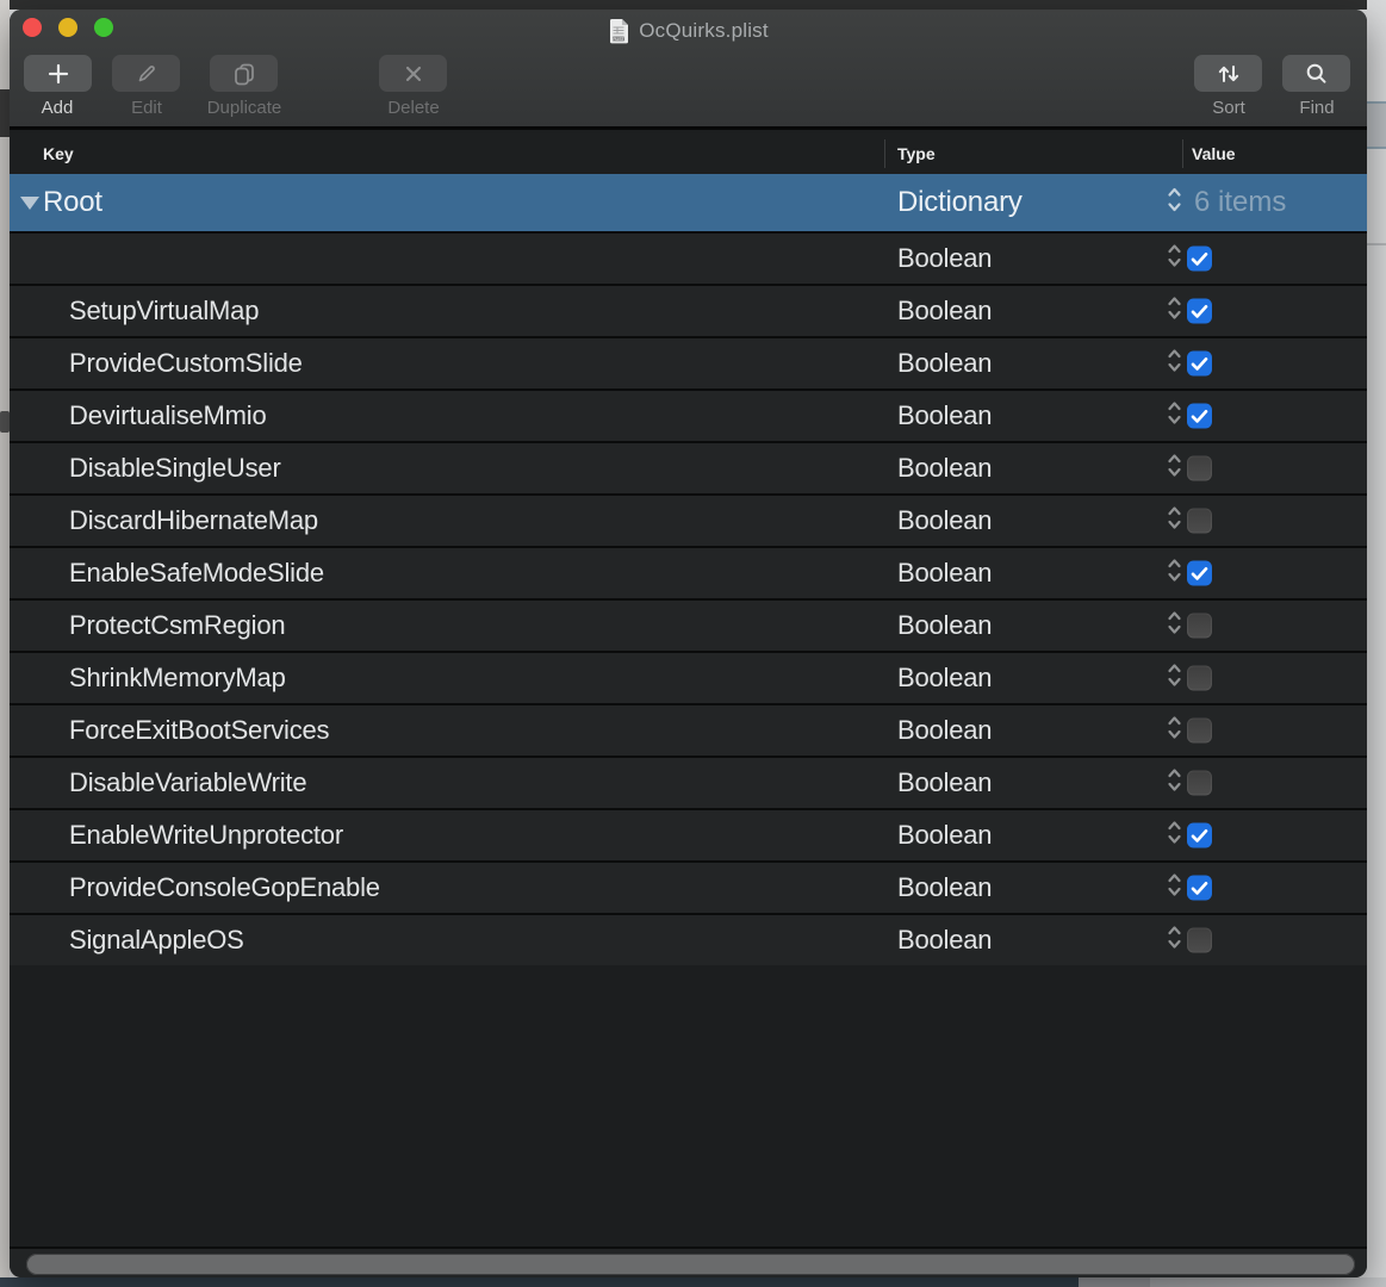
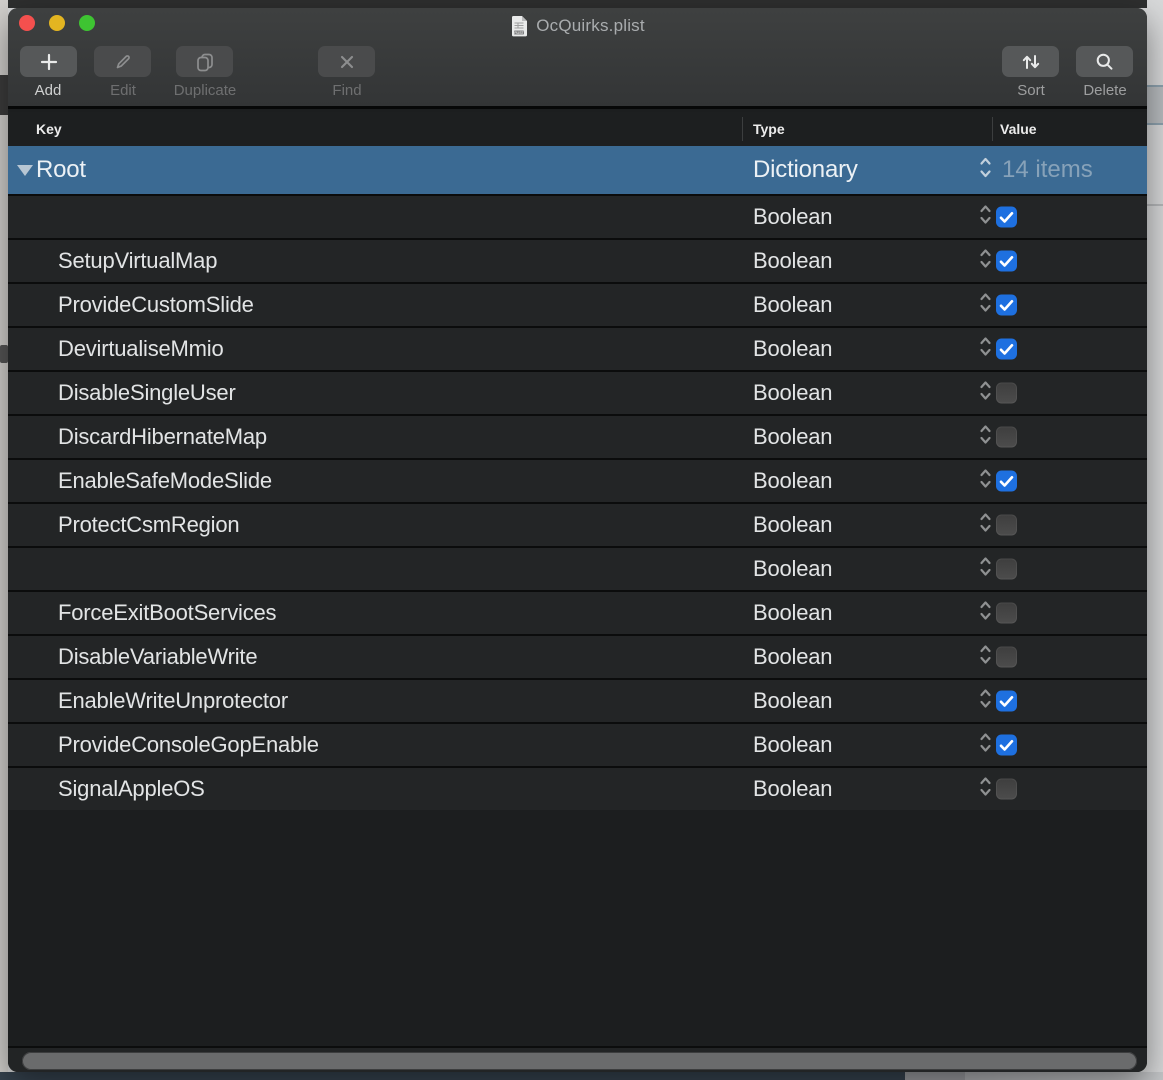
  OcQuirks.plist
  Add
  Edit
  Duplicate
- Delete
+ Find
  Sort
- Find
+ Delete
  Key
  Type
  Value
  Root
  Dictionary
- 6 items
+ 14 items
  Boolean
  SetupVirtualMap
  Boolean
  ProvideCustomSlide
  Boolean
  DevirtualiseMmio
  Boolean
  DisableSingleUser
  Boolean
  DiscardHibernateMap
  Boolean
  EnableSafeModeSlide
  Boolean
  ProtectCsmRegion
  Boolean
- ShrinkMemoryMap
  Boolean
  ForceExitBootServices
  Boolean
  DisableVariableWrite
  Boolean
  EnableWriteUnprotector
  Boolean
  ProvideConsoleGopEnable
  Boolean
  SignalAppleOS
  Boolean
